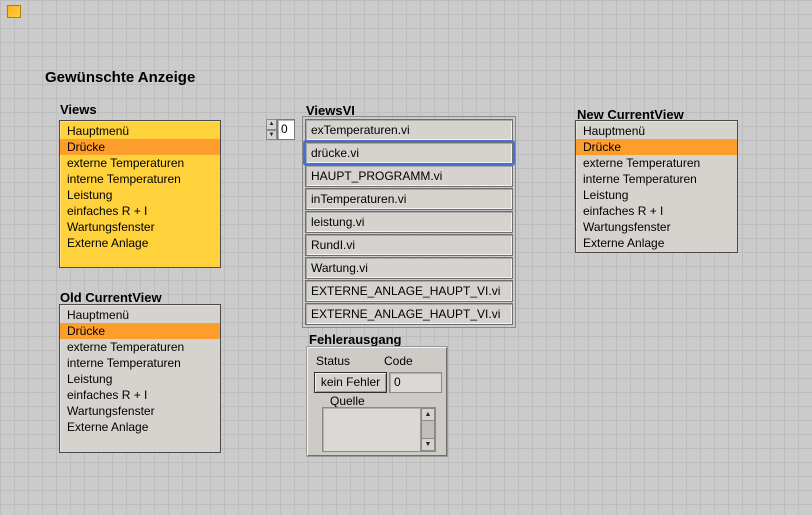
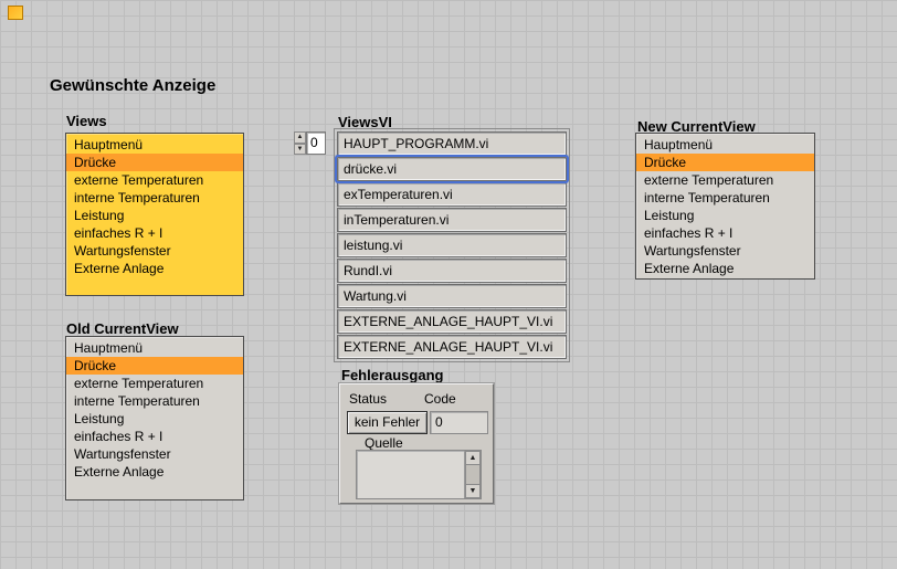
  Gewünschte Anzeige
  Views
  Hauptmenü
  Drücke
  externe Temperaturen
  interne Temperaturen
  Leistung
  einfaches R + I
  Wartungsfenster
  Externe Anlage
  Old CurrentView
  Hauptmenü
  Drücke
  externe Temperaturen
  interne Temperaturen
  Leistung
  einfaches R + I
  Wartungsfenster
  Externe Anlage
  New CurrentView
  Hauptmenü
  Drücke
  externe Temperaturen
  interne Temperaturen
  Leistung
  einfaches R + I
  Wartungsfenster
  Externe Anlage
  ViewsVI
  0
- exTemperaturen.vi
+ HAUPT_PROGRAMM.vi
  drücke.vi
- HAUPT_PROGRAMM.vi
+ exTemperaturen.vi
  inTemperaturen.vi
  leistung.vi
  RundI.vi
  Wartung.vi
  EXTERNE_ANLAGE_HAUPT_VI.vi
  EXTERNE_ANLAGE_HAUPT_VI.vi
  Fehlerausgang
  Status
  Code
  kein Fehler
  0
  Quelle
